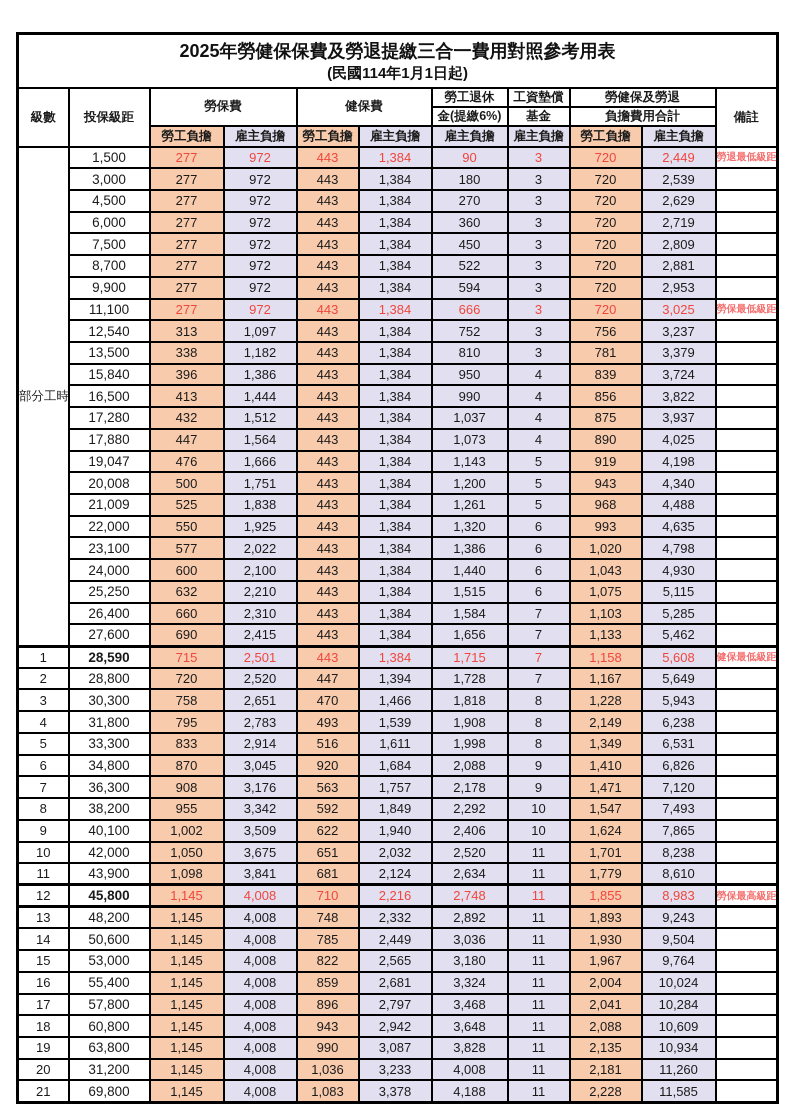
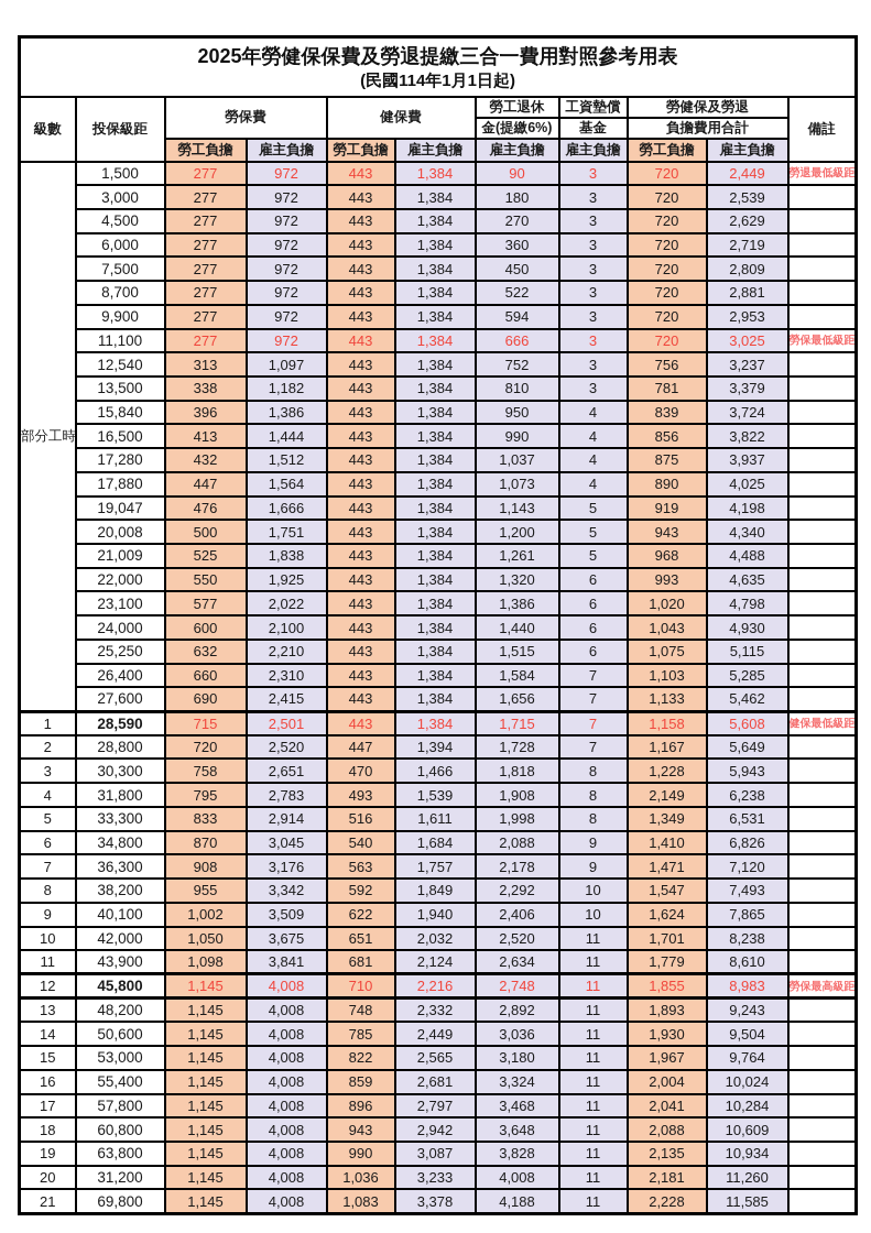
  2025年勞健保保費及勞退提繳三合一費用對照參考用表 (民國114年1月1日起)
  級數	投保級距	勞保費	健保費	勞工退休	工資墊償	勞健保及勞退	備註
  金(提繳6%)	基金	負擔費用合計
  勞工負擔	雇主負擔	勞工負擔	雇主負擔	雇主負擔	雇主負擔	勞工負擔	雇主負擔
  部分工時	1,500	277	972	443	1,384	90	3	720	2,449	勞退最低級距
  3,000	277	972	443	1,384	180	3	720	2,539
  4,500	277	972	443	1,384	270	3	720	2,629
  6,000	277	972	443	1,384	360	3	720	2,719
  7,500	277	972	443	1,384	450	3	720	2,809
  8,700	277	972	443	1,384	522	3	720	2,881
  9,900	277	972	443	1,384	594	3	720	2,953
  11,100	277	972	443	1,384	666	3	720	3,025	勞保最低級距
  12,540	313	1,097	443	1,384	752	3	756	3,237
  13,500	338	1,182	443	1,384	810	3	781	3,379
  15,840	396	1,386	443	1,384	950	4	839	3,724
  16,500	413	1,444	443	1,384	990	4	856	3,822
  17,280	432	1,512	443	1,384	1,037	4	875	3,937
  17,880	447	1,564	443	1,384	1,073	4	890	4,025
  19,047	476	1,666	443	1,384	1,143	5	919	4,198
  20,008	500	1,751	443	1,384	1,200	5	943	4,340
  21,009	525	1,838	443	1,384	1,261	5	968	4,488
  22,000	550	1,925	443	1,384	1,320	6	993	4,635
  23,100	577	2,022	443	1,384	1,386	6	1,020	4,798
  24,000	600	2,100	443	1,384	1,440	6	1,043	4,930
  25,250	632	2,210	443	1,384	1,515	6	1,075	5,115
  26,400	660	2,310	443	1,384	1,584	7	1,103	5,285
  27,600	690	2,415	443	1,384	1,656	7	1,133	5,462
  1	28,590	715	2,501	443	1,384	1,715	7	1,158	5,608	健保最低級距
  2	28,800	720	2,520	447	1,394	1,728	7	1,167	5,649
  3	30,300	758	2,651	470	1,466	1,818	8	1,228	5,943
  4	31,800	795	2,783	493	1,539	1,908	8	2,149	6,238
  5	33,300	833	2,914	516	1,611	1,998	8	1,349	6,531
- 6	34,800	870	3,045	920	1,684	2,088	9	1,410	6,826
+ 6	34,800	870	3,045	540	1,684	2,088	9	1,410	6,826
  7	36,300	908	3,176	563	1,757	2,178	9	1,471	7,120
  8	38,200	955	3,342	592	1,849	2,292	10	1,547	7,493
  9	40,100	1,002	3,509	622	1,940	2,406	10	1,624	7,865
  10	42,000	1,050	3,675	651	2,032	2,520	11	1,701	8,238
  11	43,900	1,098	3,841	681	2,124	2,634	11	1,779	8,610
  12	45,800	1,145	4,008	710	2,216	2,748	11	1,855	8,983	勞保最高級距
  13	48,200	1,145	4,008	748	2,332	2,892	11	1,893	9,243
  14	50,600	1,145	4,008	785	2,449	3,036	11	1,930	9,504
  15	53,000	1,145	4,008	822	2,565	3,180	11	1,967	9,764
  16	55,400	1,145	4,008	859	2,681	3,324	11	2,004	10,024
  17	57,800	1,145	4,008	896	2,797	3,468	11	2,041	10,284
  18	60,800	1,145	4,008	943	2,942	3,648	11	2,088	10,609
  19	63,800	1,145	4,008	990	3,087	3,828	11	2,135	10,934
  20	31,200	1,145	4,008	1,036	3,233	4,008	11	2,181	11,260
  21	69,800	1,145	4,008	1,083	3,378	4,188	11	2,228	11,585
